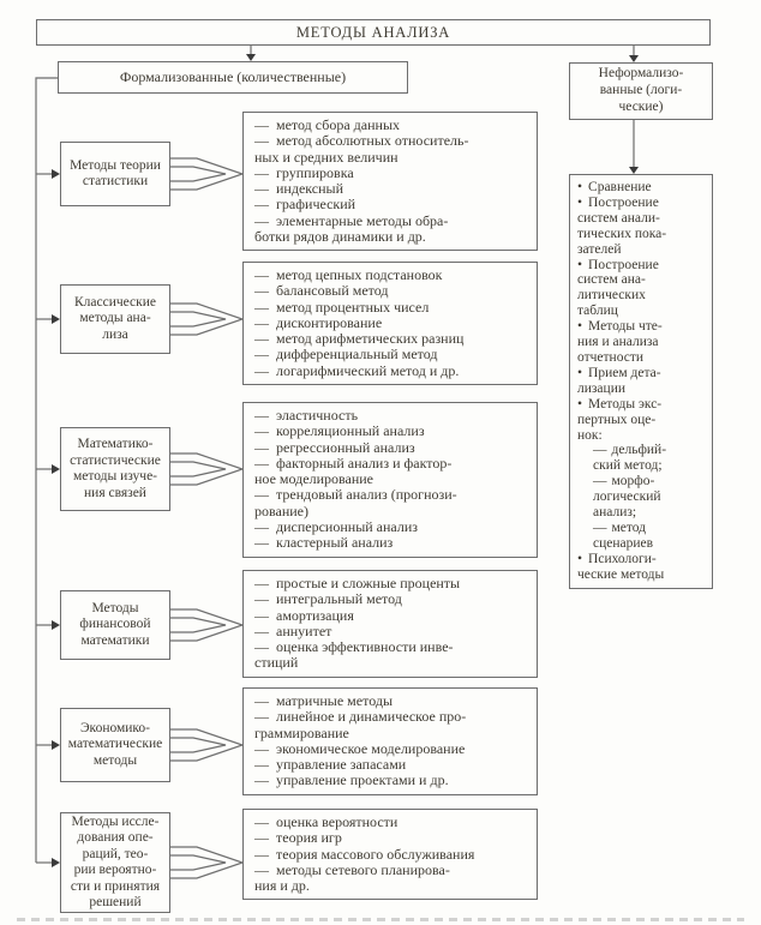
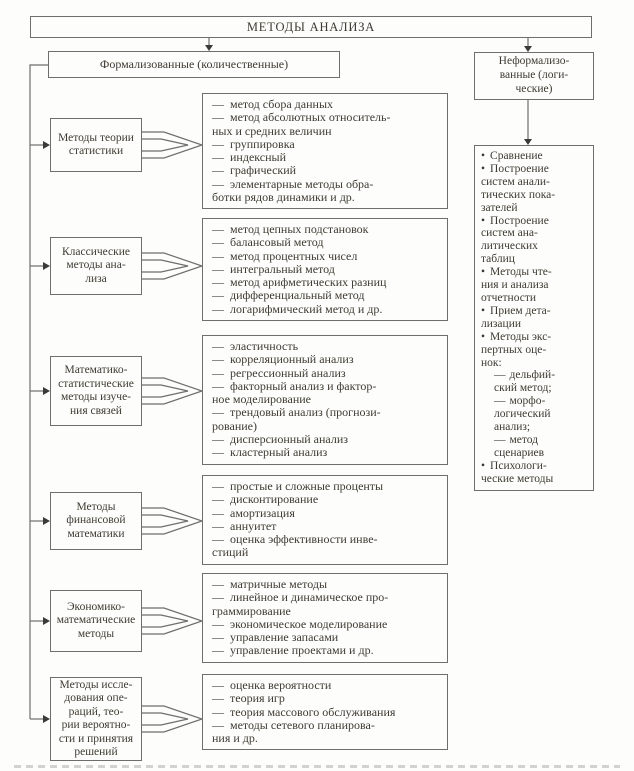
  МЕТОДЫ АНАЛИЗА
  Формализованные (количественные)
  Неформализо-
  ванные (логи-
  ческие)
  • Сравнение
  • Построение
  систем анали-
  тических пока-
  зателей
  • Построение
  систем ана-
  литических
  таблиц
  • Методы чте-
  ния и анализа
  отчетности
  • Прием дета-
  лизации
  • Методы экс-
  пертных оце-
  нок:
  — дельфий-
  ский метод;
  — морфо-
  логический
  анализ;
  — метод
  сценариев
  • Психологи-
  ческие методы
  Методы теории
  статистики
  — метод сбора данных
  — метод абсолютных относитель-
  ных и средних величин
  — группировка
  — индексный
  — графический
  — элементарные методы обра-
  ботки рядов динамики и др.
  Классические
  методы ана-
  лиза
  — метод цепных подстановок
  — балансовый метод
  — метод процентных чисел
- — дисконтирование
+ — интегральный метод
  — метод арифметических разниц
  — дифференциальный метод
  — логарифмический метод и др.
  Математико-
  статистические
  методы изуче-
  ния связей
  — эластичность
  — корреляционный анализ
  — регрессионный анализ
  — факторный анализ и фактор-
  ное моделирование
  — трендовый анализ (прогнози-
  рование)
  — дисперсионный анализ
  — кластерный анализ
  Методы
  финансовой
  математики
  — простые и сложные проценты
- — интегральный метод
+ — дисконтирование
  — амортизация
  — аннуитет
  — оценка эффективности инве-
  стиций
  Экономико-
  математические
  методы
  — матричные методы
  — линейное и динамическое про-
  граммирование
  — экономическое моделирование
  — управление запасами
  — управление проектами и др.
  Методы иссле-
  дования опе-
  раций, тео-
  рии вероятно-
  сти и принятия
  решений
  — оценка вероятности
  — теория игр
  — теория массового обслуживания
  — методы сетевого планирова-
  ния и др.
